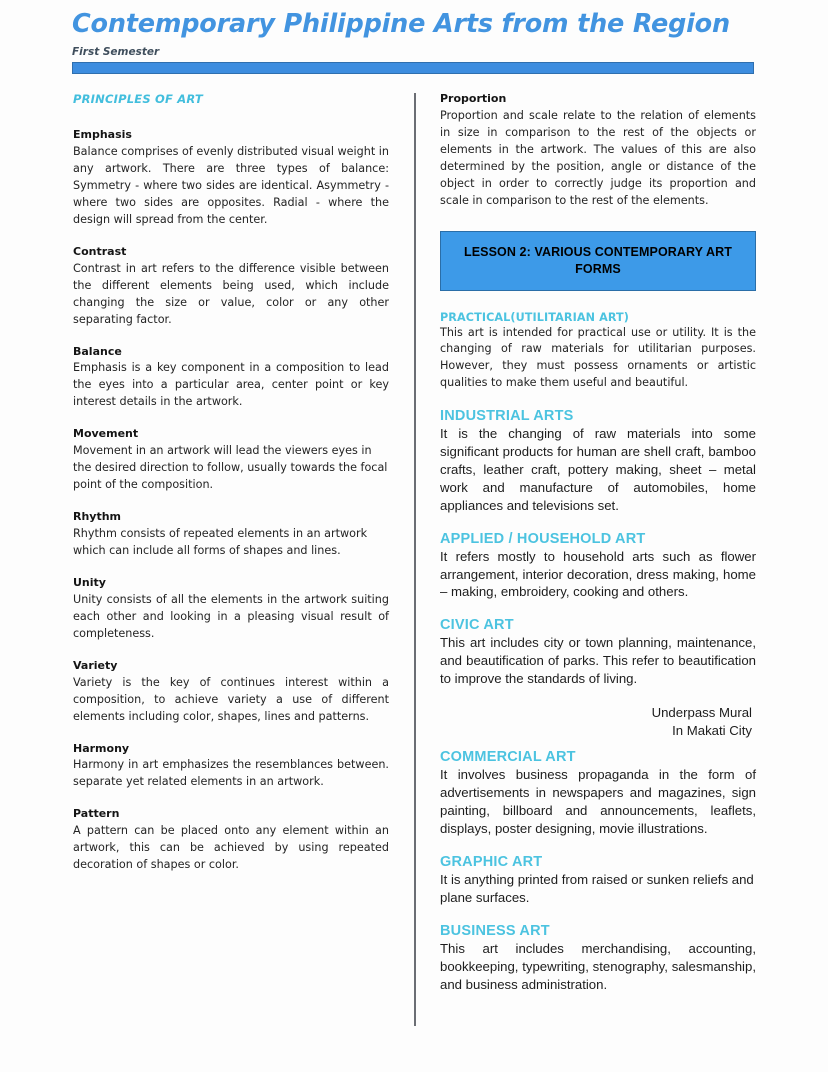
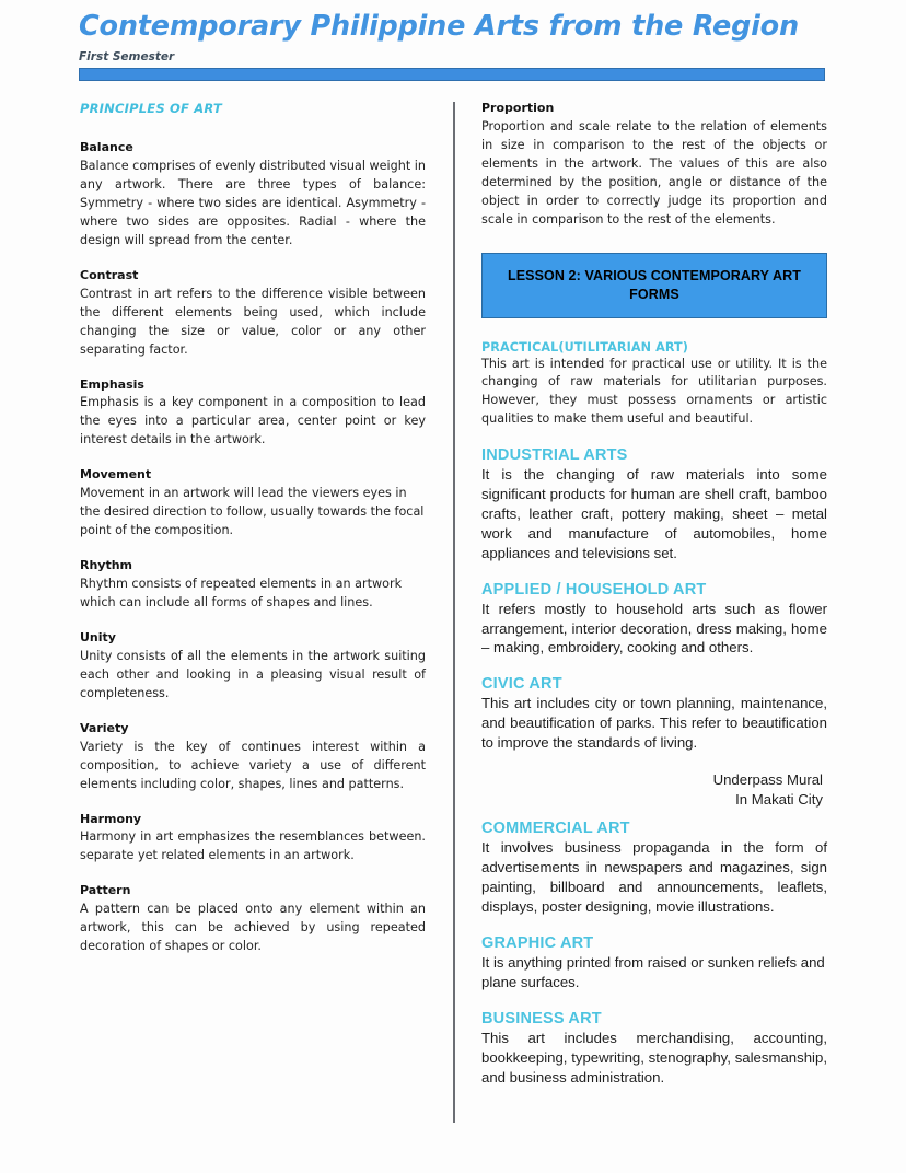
  Contemporary Philippine Arts from the Region
  First Semester
  PRINCIPLES OF ART
- Emphasis
+ Balance
  Balance comprises of evenly distributed visual weight in any artwork. There are three types of balance: Symmetry - where two sides are identical. Asymmetry - where two sides are opposites. Radial - where the design will spread from the center.
  Contrast
  Contrast in art refers to the difference visible between the different elements being used, which include changing the size or value, color or any other separating factor.
- Balance
+ Emphasis
  Emphasis is a key component in a composition to lead the eyes into a particular area, center point or key interest details in the artwork.
  Movement
  Movement in an artwork will lead the viewers eyes in the desired direction to follow, usually towards the focal point of the composition.
  Rhythm
  Rhythm consists of repeated elements in an artwork which can include all forms of shapes and lines.
  Unity
  Unity consists of all the elements in the artwork suiting each other and looking in a pleasing visual result of completeness.
  Variety
  Variety is the key of continues interest within a composition, to achieve variety a use of different elements including color, shapes, lines and patterns.
  Harmony
  Harmony in art emphasizes the resemblances between. separate yet related elements in an artwork.
  Pattern
  A pattern can be placed onto any element within an artwork, this can be achieved by using repeated decoration of shapes or color.
  Proportion
  Proportion and scale relate to the relation of elements in size in comparison to the rest of the objects or elements in the artwork. The values of this are also determined by the position, angle or distance of the object in order to correctly judge its proportion and scale in comparison to the rest of the elements.
  LESSON 2: VARIOUS CONTEMPORARY ART FORMS
  PRACTICAL(UTILITARIAN ART)
  This art is intended for practical use or utility. It is the changing of raw materials for utilitarian purposes. However, they must possess ornaments or artistic qualities to make them useful and beautiful.
  INDUSTRIAL ARTS
  It is the changing of raw materials into some significant products for human are shell craft, bamboo crafts, leather craft, pottery making, sheet – metal work and manufacture of automobiles, home appliances and televisions set.
  APPLIED / HOUSEHOLD ART
  It refers mostly to household arts such as flower arrangement, interior decoration, dress making, home – making, embroidery, cooking and others.
  CIVIC ART
  This art includes city or town planning, maintenance, and beautification of parks. This refer to beautification to improve the standards of living.
  Underpass Mural
  In Makati City
  COMMERCIAL ART
  It involves business propaganda in the form of advertisements in newspapers and magazines, sign painting, billboard and announcements, leaflets, displays, poster designing, movie illustrations.
  GRAPHIC ART
  It is anything printed from raised or sunken reliefs and plane surfaces.
  BUSINESS ART
  This art includes merchandising, accounting, bookkeeping, typewriting, stenography, salesmanship, and business administration.
